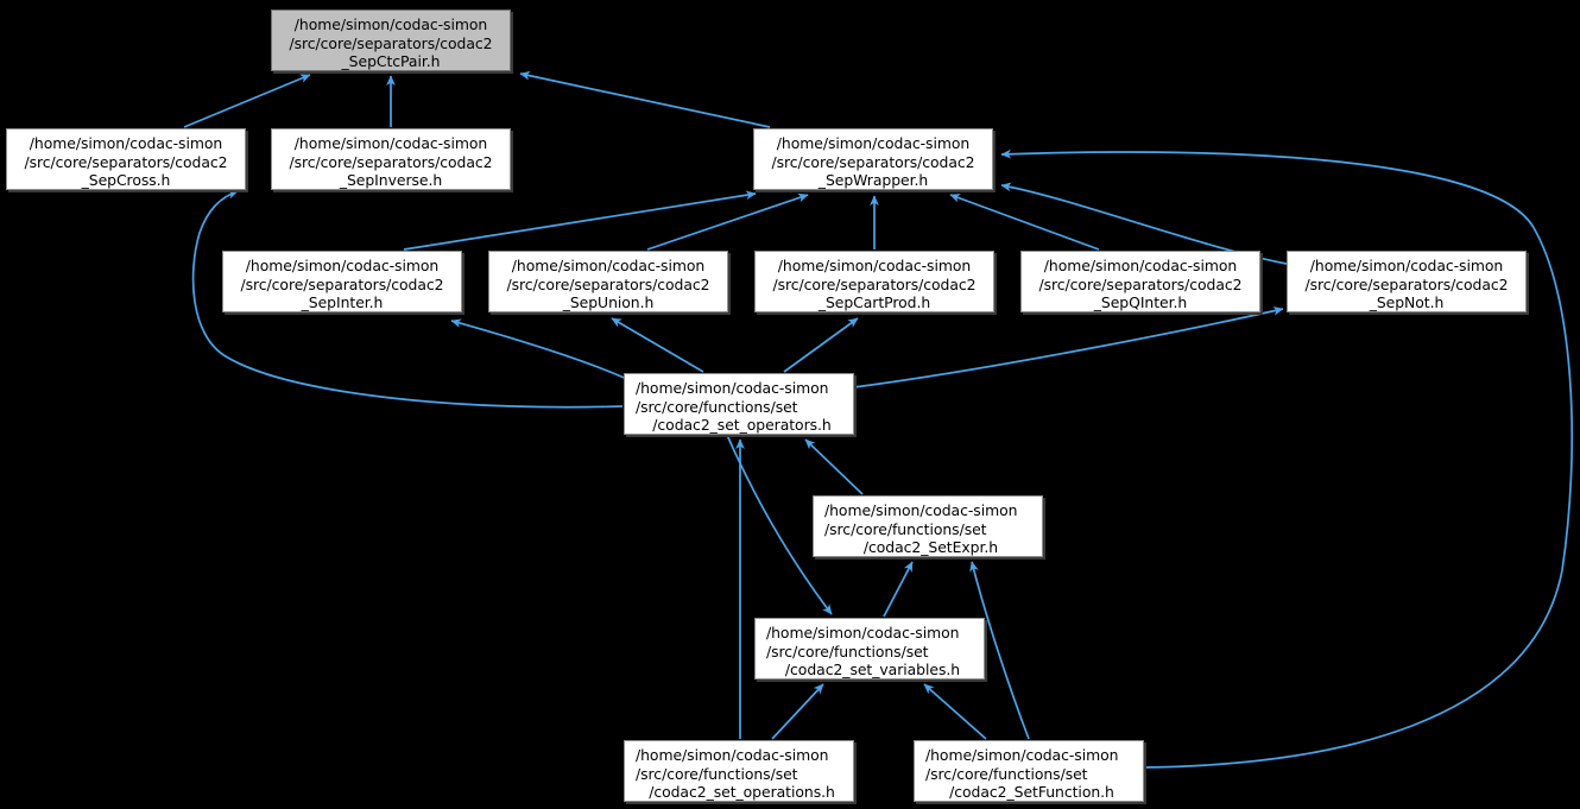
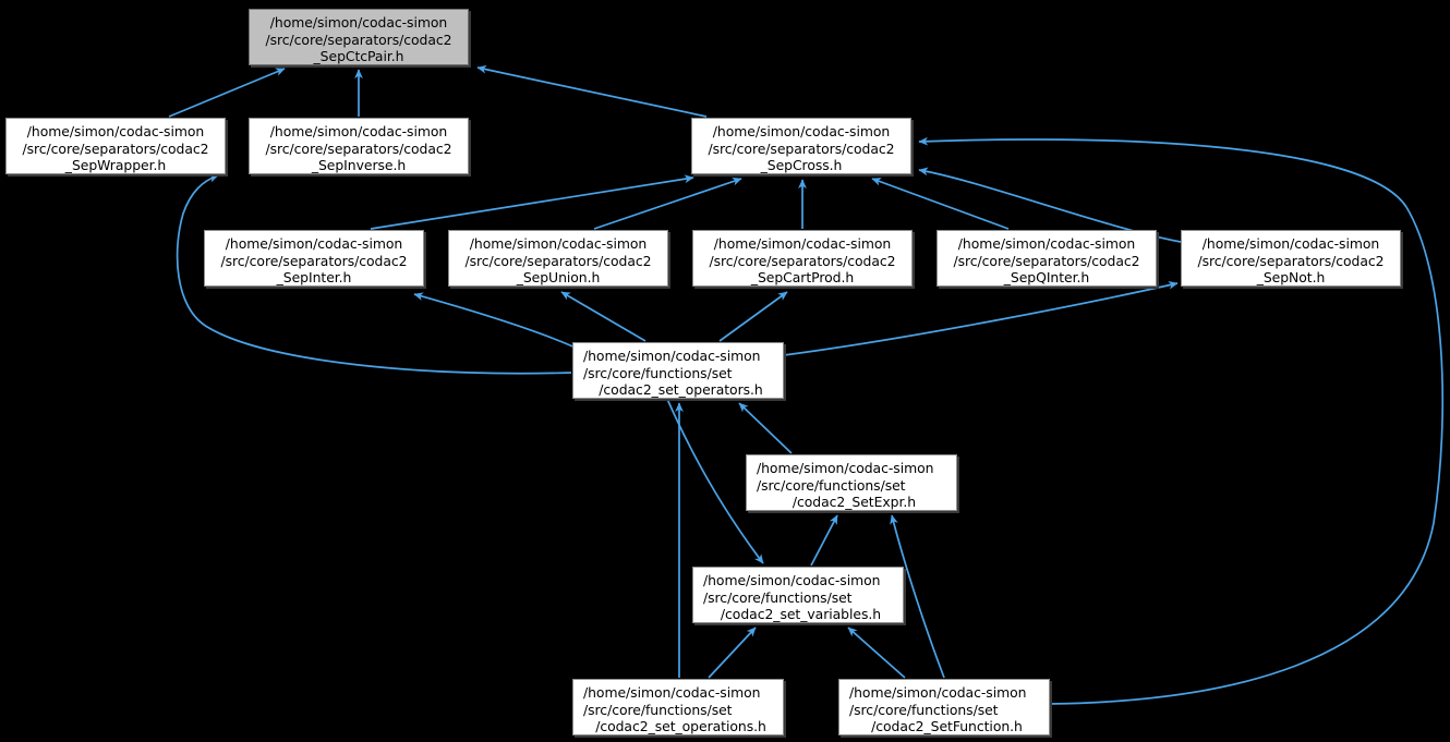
  /home/simon/codac-simon
  /src/core/separators/codac2
  _SepCtcPair.h
  /home/simon/codac-simon
  /src/core/separators/codac2
- _SepCross.h
+ _SepWrapper.h
  /home/simon/codac-simon
  /src/core/separators/codac2
  _SepInverse.h
  /home/simon/codac-simon
  /src/core/separators/codac2
- _SepWrapper.h
+ _SepCross.h
  /home/simon/codac-simon
  /src/core/separators/codac2
  _SepInter.h
  /home/simon/codac-simon
  /src/core/separators/codac2
  _SepUnion.h
  /home/simon/codac-simon
  /src/core/separators/codac2
  _SepCartProd.h
  /home/simon/codac-simon
  /src/core/separators/codac2
  _SepQInter.h
  /home/simon/codac-simon
  /src/core/separators/codac2
  _SepNot.h
  /home/simon/codac-simon
  /src/core/functions/set
  /codac2_set_operators.h
  /home/simon/codac-simon
  /src/core/functions/set
  /codac2_SetExpr.h
  /home/simon/codac-simon
  /src/core/functions/set
  /codac2_set_variables.h
  /home/simon/codac-simon
  /src/core/functions/set
  /codac2_set_operations.h
  /home/simon/codac-simon
  /src/core/functions/set
  /codac2_SetFunction.h
